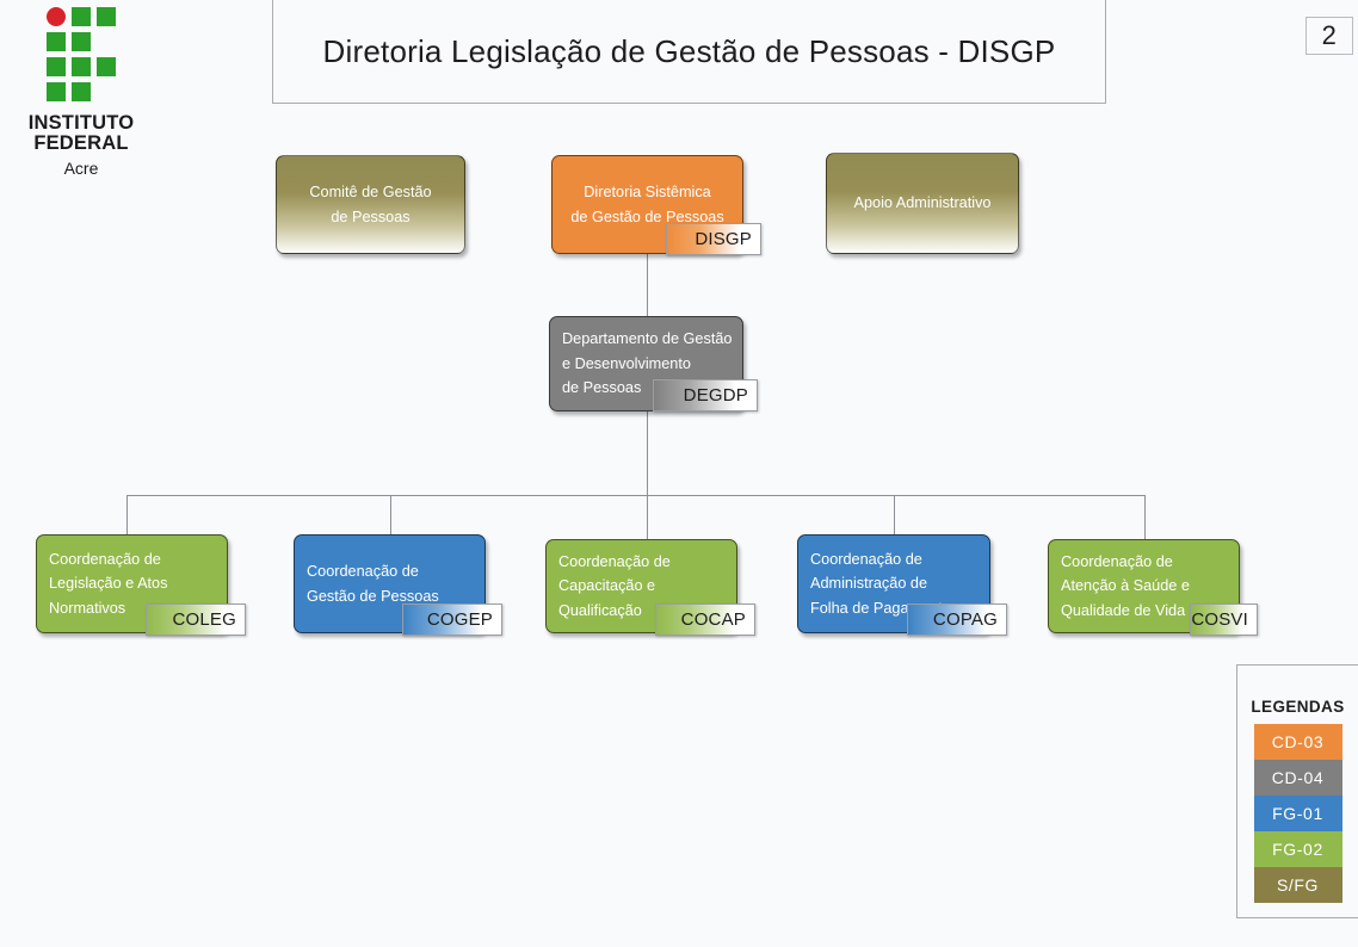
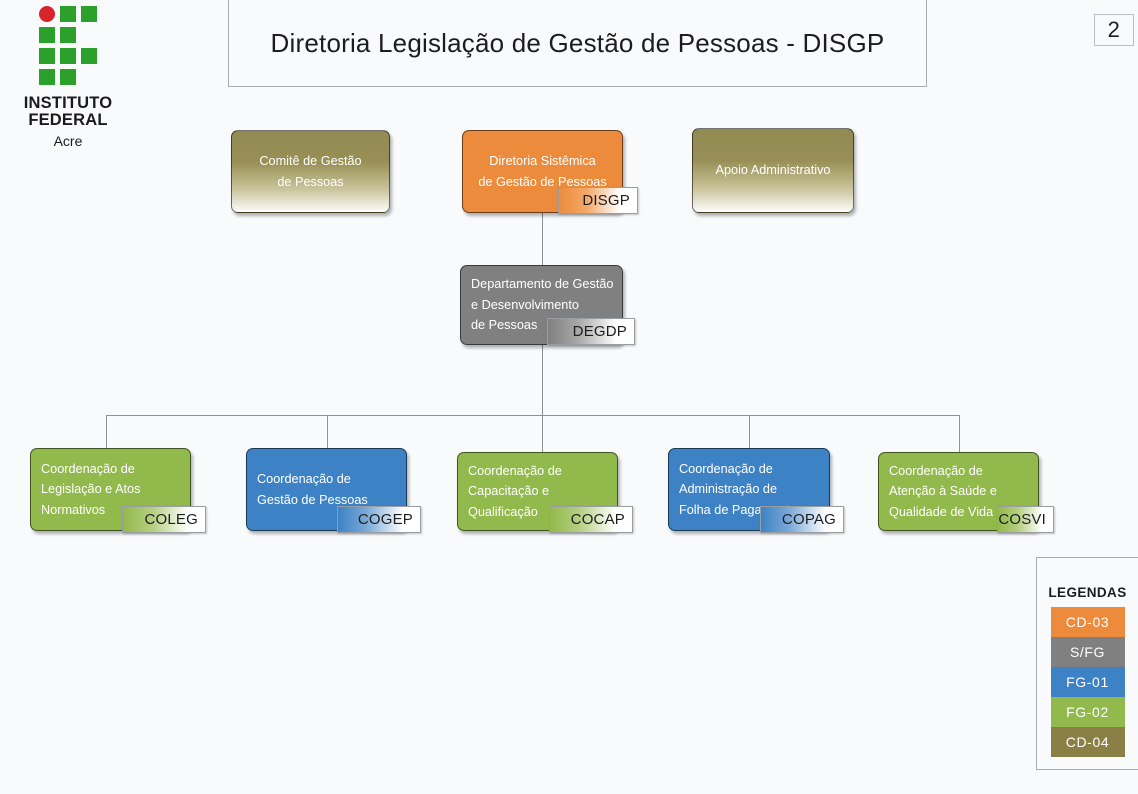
  2
  INSTITUTO
  FEDERAL
  Acre
  Diretoria Legislação de Gestão de Pessoas - DISGP
  Comitê de Gestão
  de Pessoas
  Diretoria Sistêmica
  de Gestão de Pessoas
  DISGP
  Apoio Administrativo
  Departamento de Gestão
  e Desenvolvimento
  de Pessoas
  DEGDP
  Coordenação de
  Legislação e Atos
  Normativos
  COLEG
  Coordenação de
  Gestão de Pessoas
  COGEP
  Coordenação de
  Capacitação e
  Qualificação
  COCAP
  Coordenação de
  Administração de
  COPAG
  Coordenação de
  Atenção à Saúde e
  Qualidade de Vida
  COSVI
  LEGENDAS
  CD-03
- CD-04
+ S/FG
  FG-01
  FG-02
- S/FG
+ CD-04
